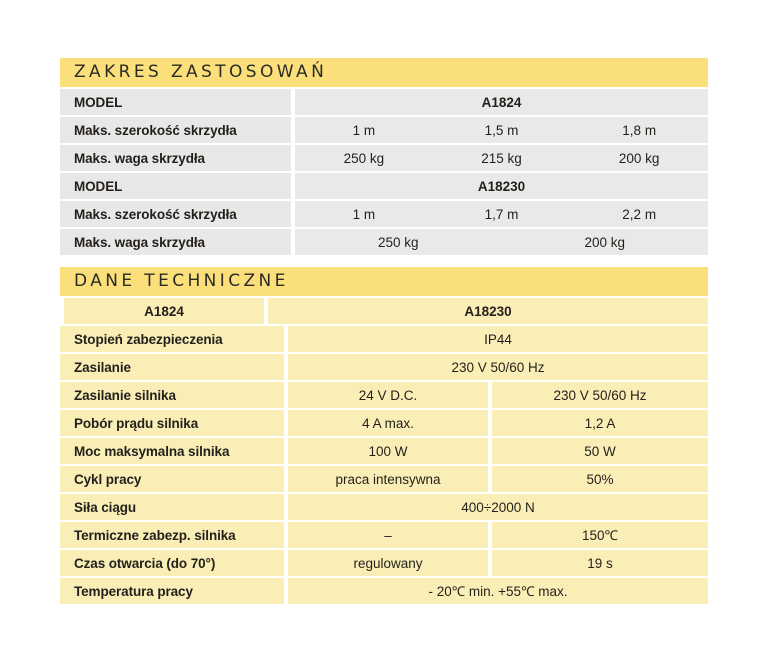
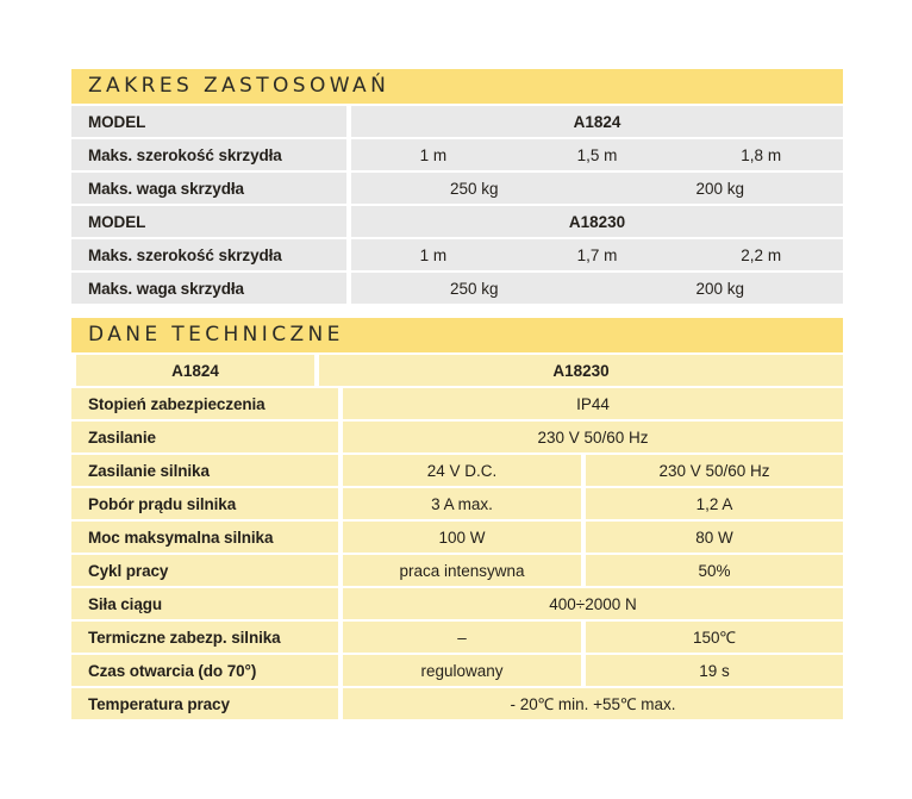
  ZAKRES ZASTOSOWAŃ
  MODEL
  A1824
  Maks. szerokość skrzydła
  1 m
  1,5 m
  1,8 m
  Maks. waga skrzydła
  250 kg
- 215 kg
  200 kg
  MODEL
  A18230
  Maks. szerokość skrzydła
  1 m
  1,7 m
  2,2 m
  Maks. waga skrzydła
  250 kg
  200 kg
  DANE TECHNICZNE
  A1824
  A18230
  Stopień zabezpieczenia
  IP44
  Zasilanie
  230 V 50/60 Hz
  Zasilanie silnika
  24 V D.C.
  230 V 50/60 Hz
  Pobór prądu silnika
- 4 A max.
+ 3 A max.
  1,2 A
  Moc maksymalna silnika
  100 W
- 50 W
+ 80 W
  Cykl pracy
  praca intensywna
  50%
  Siła ciągu
  400÷2000 N
  Termiczne zabezp. silnika
  –
  150℃
  Czas otwarcia (do 70°)
  regulowany
  19 s
  Temperatura pracy
  - 20℃ min. +55℃ max.
